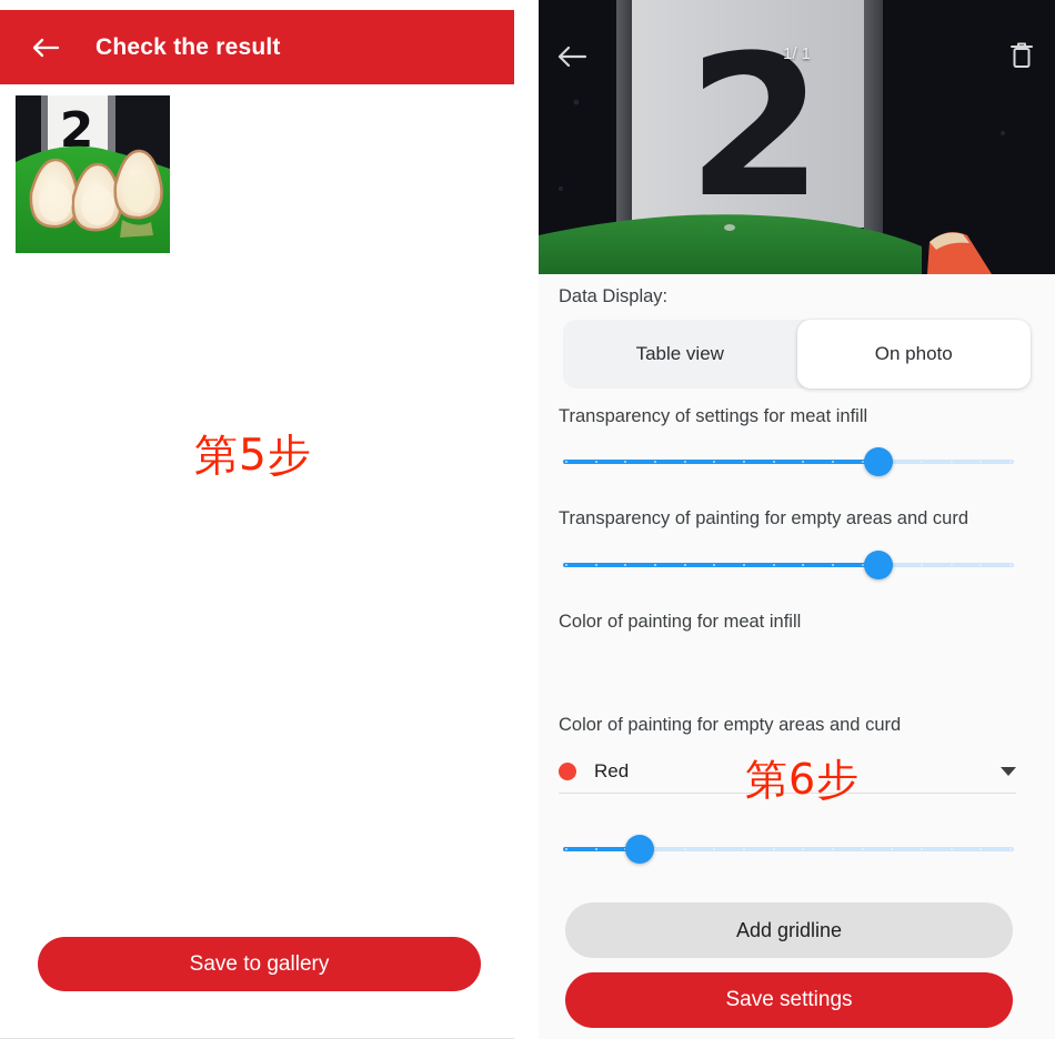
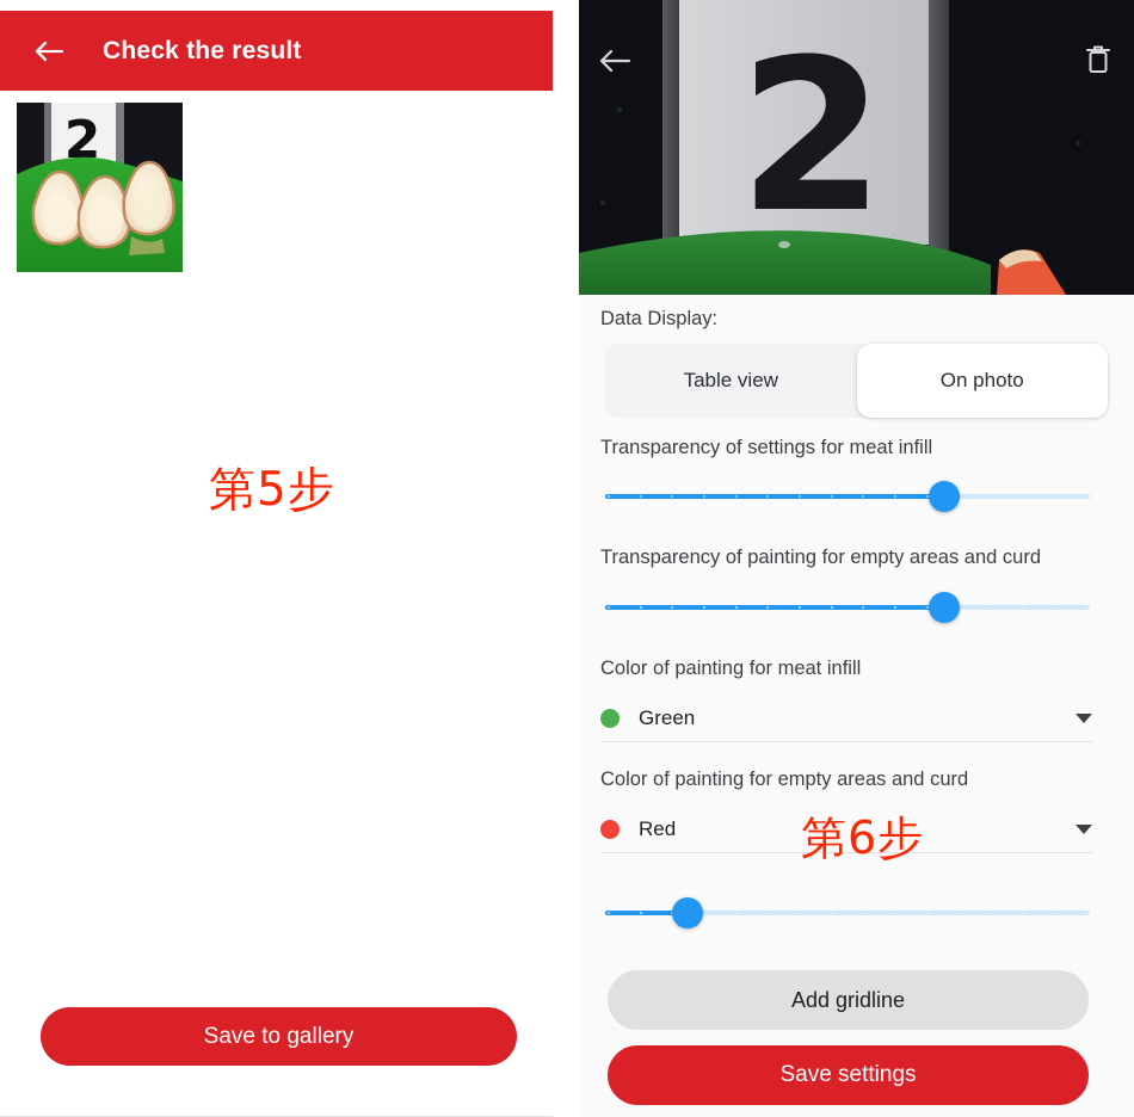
  Check the result
  2
  第5步
  Save to gallery
  2
- 1/ 1
  Data Display:
  Table view
  On photo
  Transparency of settings for meat infill
  Transparency of painting for empty areas and curd
  Color of painting for meat infill
+ Green
  Color of painting for empty areas and curd
  Red
  第6步
  Add gridline
  Save settings
